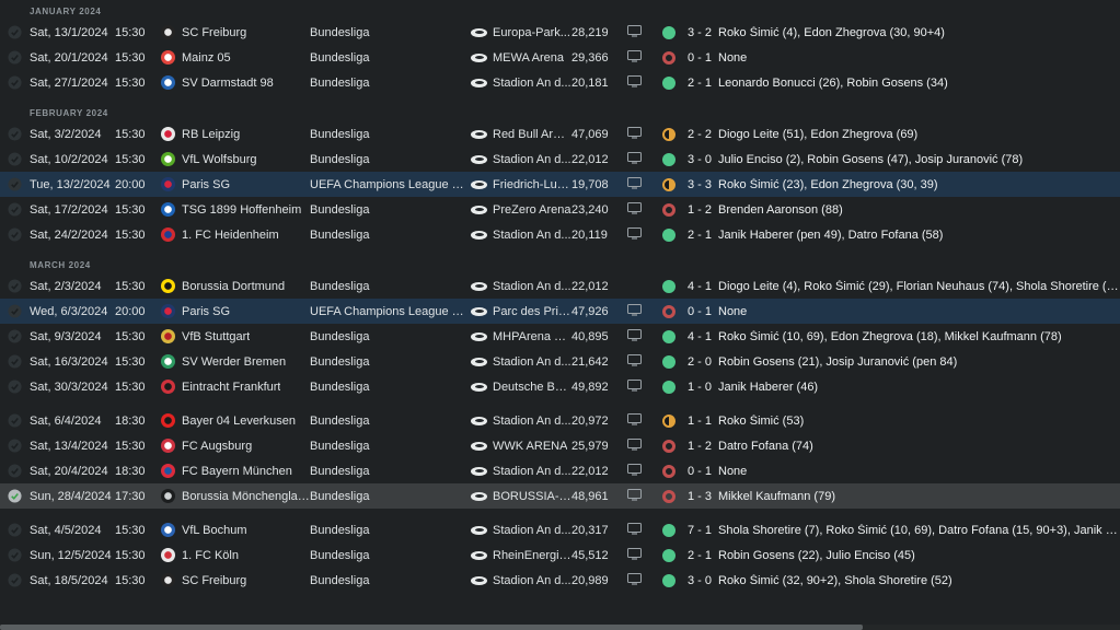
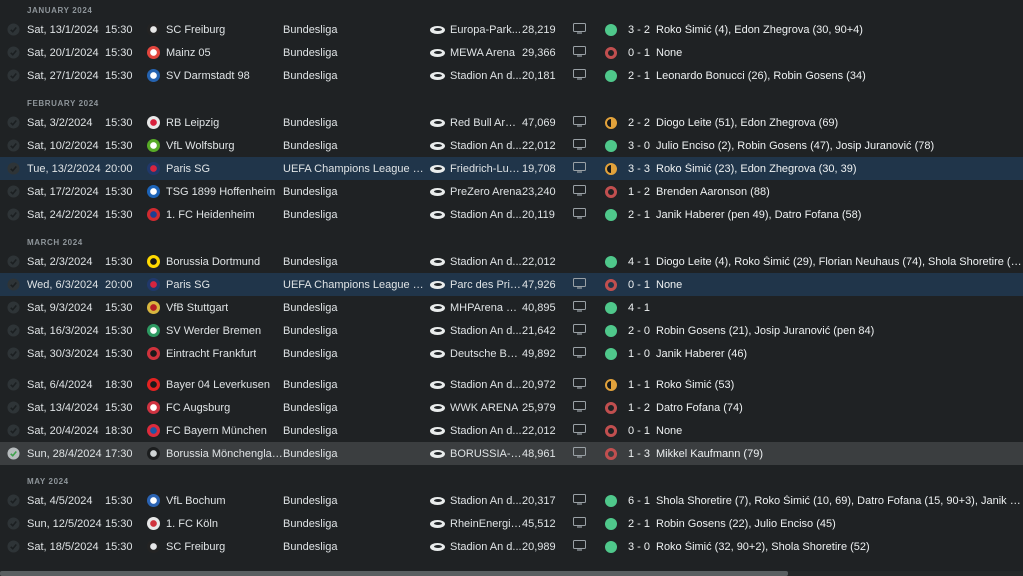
  JANUARY 2024
  Sat, 13/1/2024
  15:30
  SC Freiburg
  Bundesliga
  Europa-Park...
  28,219
  3 - 2
  Roko Šimić (4), Edon Zhegrova (30, 90+4)
  Sat, 20/1/2024
  15:30
  Mainz 05
  Bundesliga
  MEWA Arena
  29,366
  0 - 1
  None
  Sat, 27/1/2024
  15:30
  SV Darmstadt 98
  Bundesliga
  Stadion An d...
  20,181
  2 - 1
  Leonardo Bonucci (26), Robin Gosens (34)
  FEBRUARY 2024
  Sat, 3/2/2024
  15:30
  RB Leipzig
  Bundesliga
  Red Bull Arena
  47,069
  2 - 2
  Diogo Leite (51), Edon Zhegrova (69)
  Sat, 10/2/2024
  15:30
  VfL Wolfsburg
  Bundesliga
  Stadion An d...
  22,012
  3 - 0
  Julio Enciso (2), Robin Gosens (47), Josip Juranović (78)
  Tue, 13/2/2024
  20:00
  Paris SG
  UEFA Champions League Ro
  Friedrich-Lud..
  19,708
  3 - 3
  Roko Šimić (23), Edon Zhegrova (30, 39)
  Sat, 17/2/2024
  15:30
  TSG 1899 Hoffenheim
  Bundesliga
  PreZero Arena
  23,240
  1 - 2
  Brenden Aaronson (88)
  Sat, 24/2/2024
  15:30
  1. FC Heidenheim
  Bundesliga
  Stadion An d...
  20,119
  2 - 1
  Janik Haberer (pen 49), Datro Fofana (58)
  MARCH 2024
  Sat, 2/3/2024
  15:30
  Borussia Dortmund
  Bundesliga
  Stadion An d...
  22,012
  4 - 1
  Diogo Leite (4), Roko Šimić (29), Florian Neuhaus (74), Shola Shoretire (88
  Wed, 6/3/2024
  20:00
  Paris SG
  UEFA Champions League Ro
  Parc des Prin..
  47,926
  0 - 1
  None
  Sat, 9/3/2024
  15:30
  VfB Stuttgart
  Bundesliga
  MHPArena St..
  40,895
  4 - 1
- Roko Šimić (10, 69), Edon Zhegrova (18), Mikkel Kaufmann (78)
  Sat, 16/3/2024
  15:30
  SV Werder Bremen
  Bundesliga
  Stadion An d...
  21,642
  2 - 0
  Robin Gosens (21), Josip Juranović (pen 84)
  Sat, 30/3/2024
  15:30
  Eintracht Frankfurt
  Bundesliga
  Deutsche Ban.
  49,892
  1 - 0
  Janik Haberer (46)
  Sat, 6/4/2024
  18:30
  Bayer 04 Leverkusen
  Bundesliga
  Stadion An d...
  20,972
  1 - 1
  Roko Šimić (53)
  Sat, 13/4/2024
  15:30
  FC Augsburg
  Bundesliga
  WWK ARENA
  25,979
  1 - 2
  Datro Fofana (74)
  Sat, 20/4/2024
  18:30
  FC Bayern München
  Bundesliga
  Stadion An d...
  22,012
  0 - 1
  None
  Sun, 28/4/2024
  17:30
  Borussia Mönchengladb
  Bundesliga
  BORUSSIA-PA
  48,961
  1 - 3
  Mikkel Kaufmann (79)
+ MAY 2024
  Sat, 4/5/2024
  15:30
  VfL Bochum
  Bundesliga
  Stadion An d...
  20,317
- 7 - 1
+ 6 - 1
  Shola Shoretire (7), Roko Šimić (10, 69), Datro Fofana (15, 90+3), Janik Ha
  Sun, 12/5/2024
  15:30
  1. FC Köln
  Bundesliga
  RheinEnergie..
  45,512
  2 - 1
  Robin Gosens (22), Julio Enciso (45)
  Sat, 18/5/2024
  15:30
  SC Freiburg
  Bundesliga
  Stadion An d...
  20,989
  3 - 0
  Roko Šimić (32, 90+2), Shola Shoretire (52)
